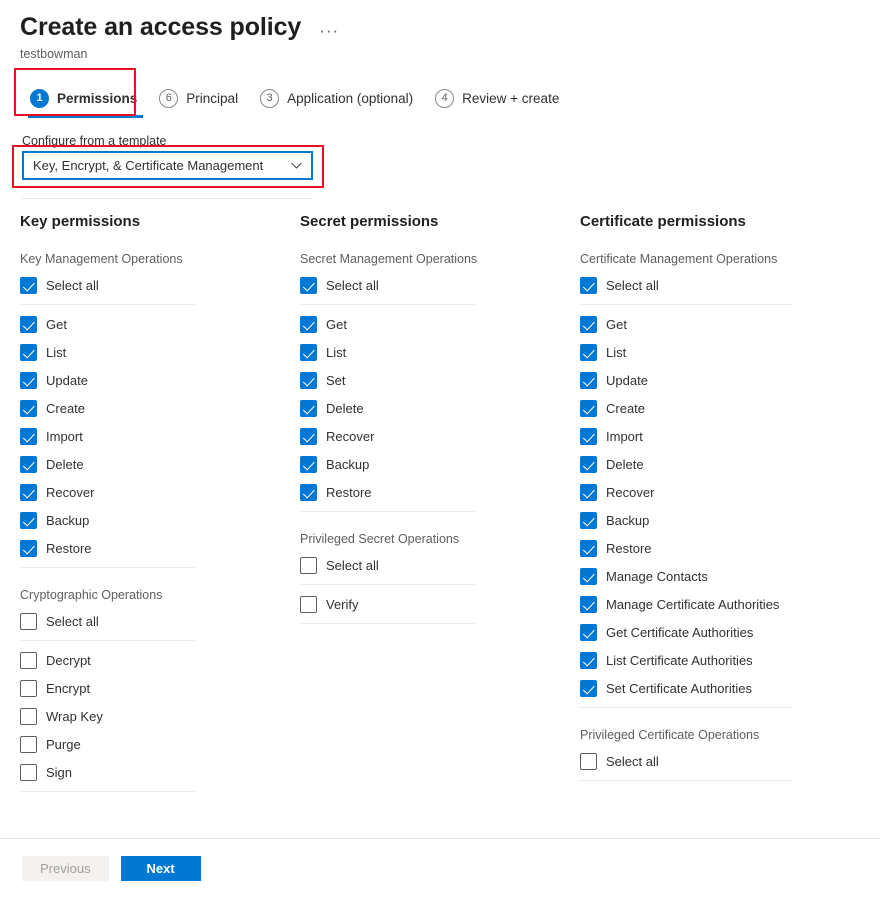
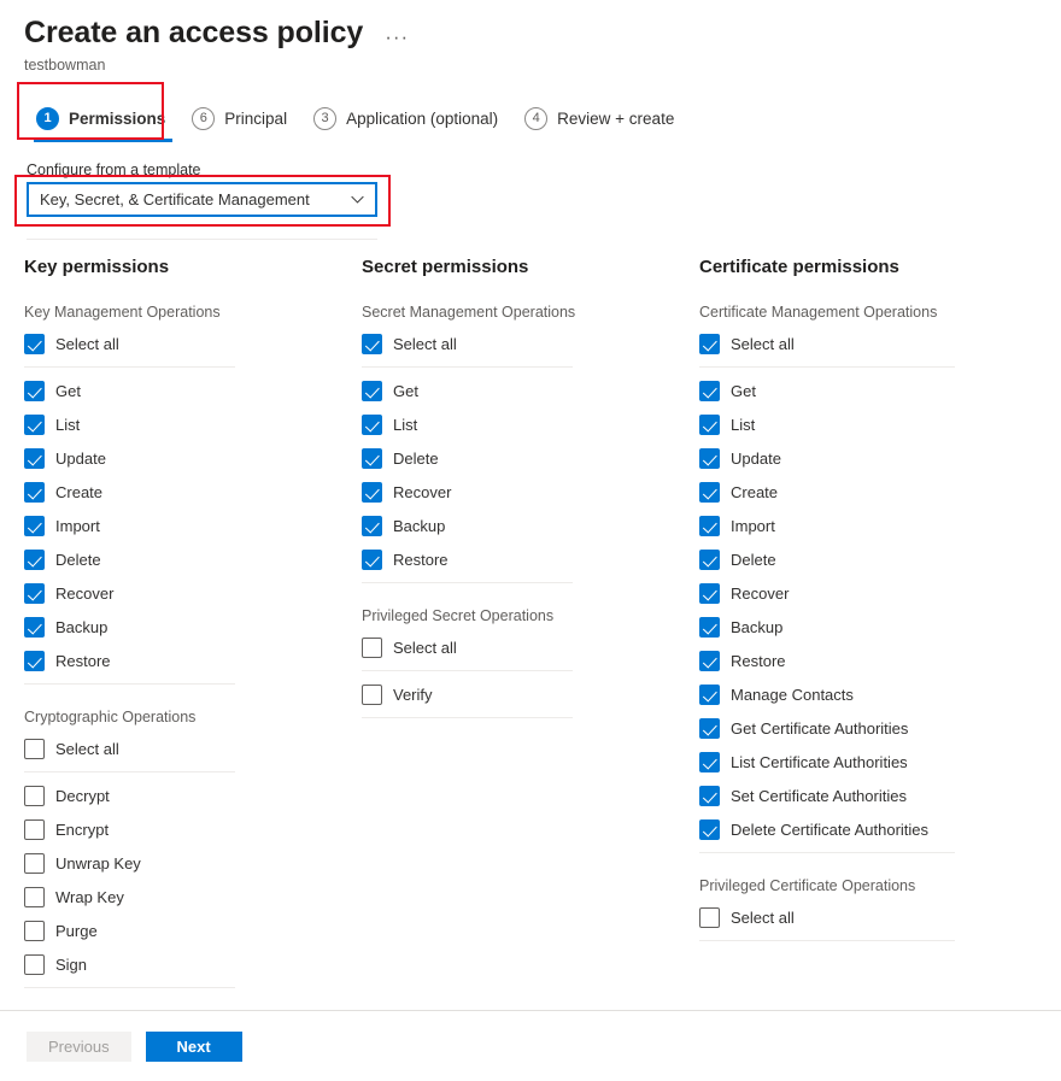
  Create an access policy
  ···
  testbowman
  1
  Permissions
  6
  Principal
  3
  Application (optional)
  4
  Review + create
  Configure from a template
- Key, Encrypt, & Certificate Management
+ Key, Secret, & Certificate Management
  Key permissions
  Key Management Operations
  Select all
  Get
  List
  Update
  Create
  Import
  Delete
  Recover
  Backup
  Restore
  Cryptographic Operations
  Select all
  Decrypt
  Encrypt
+ Unwrap Key
  Wrap Key
  Purge
  Sign
  Secret permissions
  Secret Management Operations
  Select all
  Get
  List
- Set
  Delete
  Recover
  Backup
  Restore
  Privileged Secret Operations
  Select all
  Verify
  Certificate permissions
  Certificate Management Operations
  Select all
  Get
  List
  Update
  Create
  Import
  Delete
  Recover
  Backup
  Restore
  Manage Contacts
- Manage Certificate Authorities
  Get Certificate Authorities
  List Certificate Authorities
  Set Certificate Authorities
+ Delete Certificate Authorities
  Privileged Certificate Operations
  Select all
  Previous
  Next
